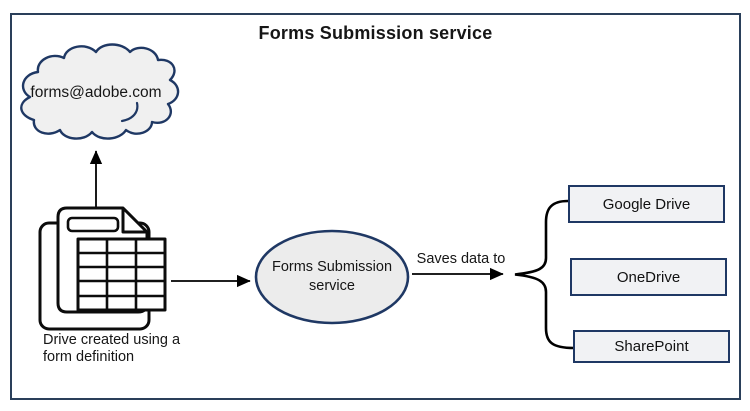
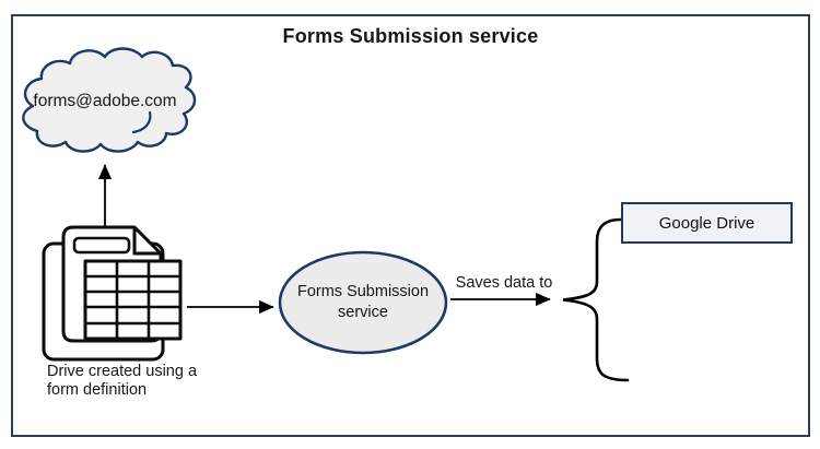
  Forms Submission service
  forms@adobe.com
  Drive created using a form definition
  Forms Submission service
  Saves data to
  Google Drive
- OneDrive
- SharePoint
